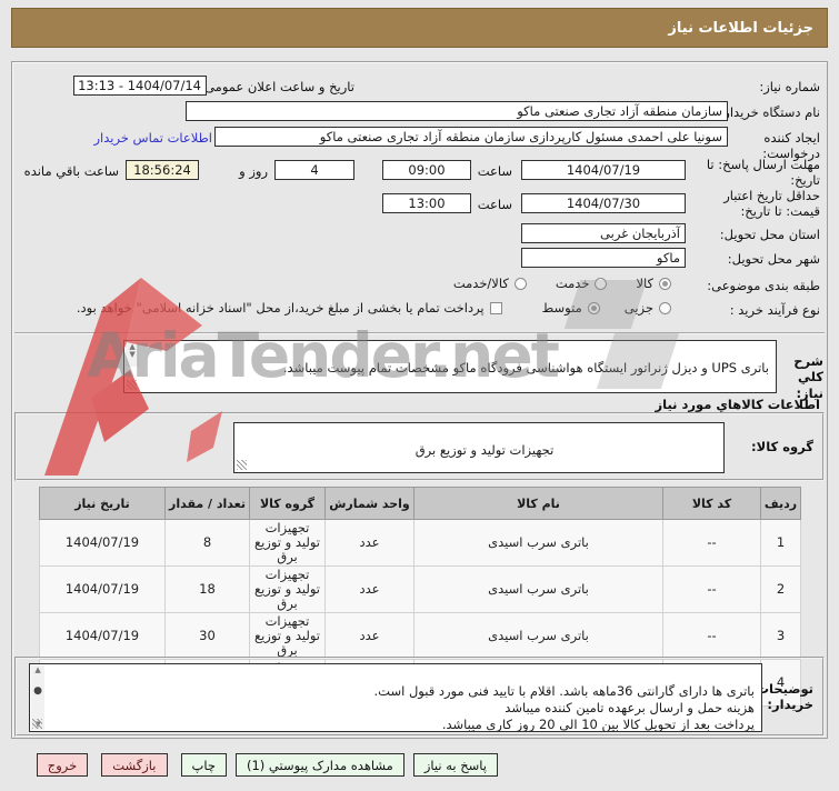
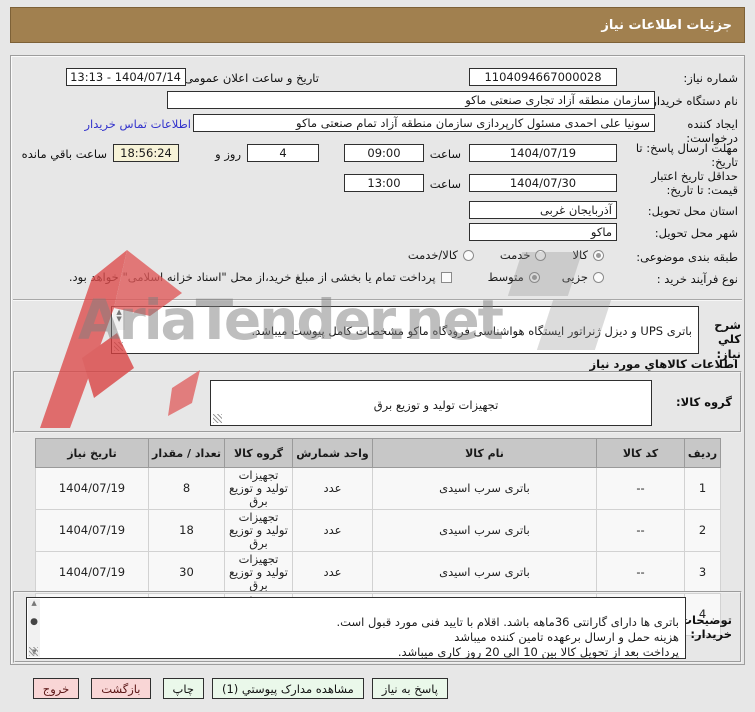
  جزئیات اطلاعات نیاز
  شماره نیاز:
+ 1104094667000028
  تاریخ و ساعت اعلان عمومی
  1404/07/14 - 13:13
  نام دستگاه خریدا
  سازمان منطقه آزاد تجاری صنعتی ماکو
  ایجاد کننده درخواست:
- سونیا علی احمدی مسئول کارپردازی سازمان منطقه آزاد تجاری صنعتی ماکو
+ سونیا علی احمدی مسئول کارپردازی سازمان منطقه آزاد تمام صنعتی ماکو
  اطلاعات تماس خریدار
  مهلت ارسال پاسخ: تا تاریخ:
  1404/07/19
  ساعت
  09:00
  4
  روز و
  18:56:24
  ساعت باقي مانده
  حداقل تاریخ اعتبار قیمت: تا تاریخ:
  1404/07/30
  ساعت
  13:00
  استان محل تحویل:
  آذربایجان غربی
  شهر محل تحویل:
  ماکو
  طبقه بندی موضوعی:
  کالا
  خدمت
  کالا/خدمت
  نوع فرآیند خرید :
  جزیی
  متوسط
  پرداخت تمام یا بخشی از مبلغ خرید،از محل "اسناد خزانه اسلامی" خواهد بود.
  شرح كلي نیاز:
- باتری UPS و دیزل ژنراتور ایستگاه هواشناسی فرودگاه ماکو مشخصات تمام پیوست میباشد.
+ باتری UPS و دیزل ژنراتور ایستگاه هواشناسی فرودگاه ماکو مشخصات کامل پیوست میباشد.
  ▲
  ▼
  اطلاعات كالاهاي مورد نیاز
  گروه کالا:
  تجهیزات تولید و توزیع برق
  ردیف	کد کالا	نام کالا	واحد شمارش	گروه کالا	تعداد / مقدار	تاریخ نیاز
  1	--	باتری سرب اسیدی	عدد	تجهیزات تولید و توزیع برق	8	1404/07/19
  2	--	باتری سرب اسیدی	عدد	تجهیزات تولید و توزیع برق	18	1404/07/19
  3	--	باتری سرب اسیدی	عدد	تجهیزات تولید و توزیع برق	30	1404/07/19
  توضیحات خریدار:
  باتری ها دارای گارانتی 36ماهه باشد. اقلام با تایید فنی مورد قبول است.
  هزینه حمل و ارسال برعهده تامین کننده میباشد
  پرداخت بعد از تحویل کالا بین 10 الی 20 روز کاری میباشد.
  ▲
  ●
  پاسخ به نیاز
  مشاهده مدارک پیوستي (1)
  چاپ
  بازگشت
  خروج
  AriaTender.net
